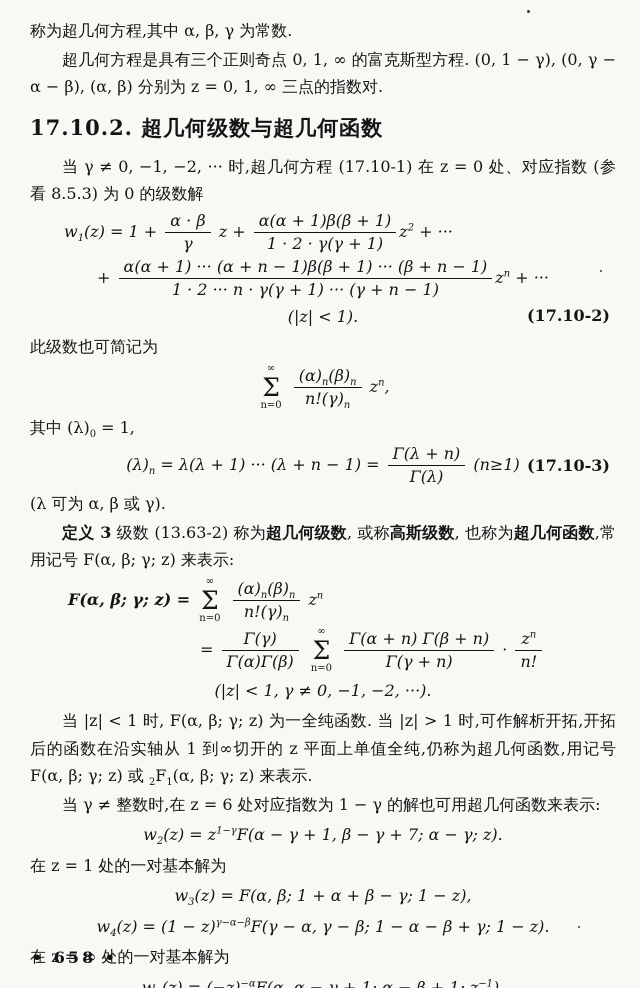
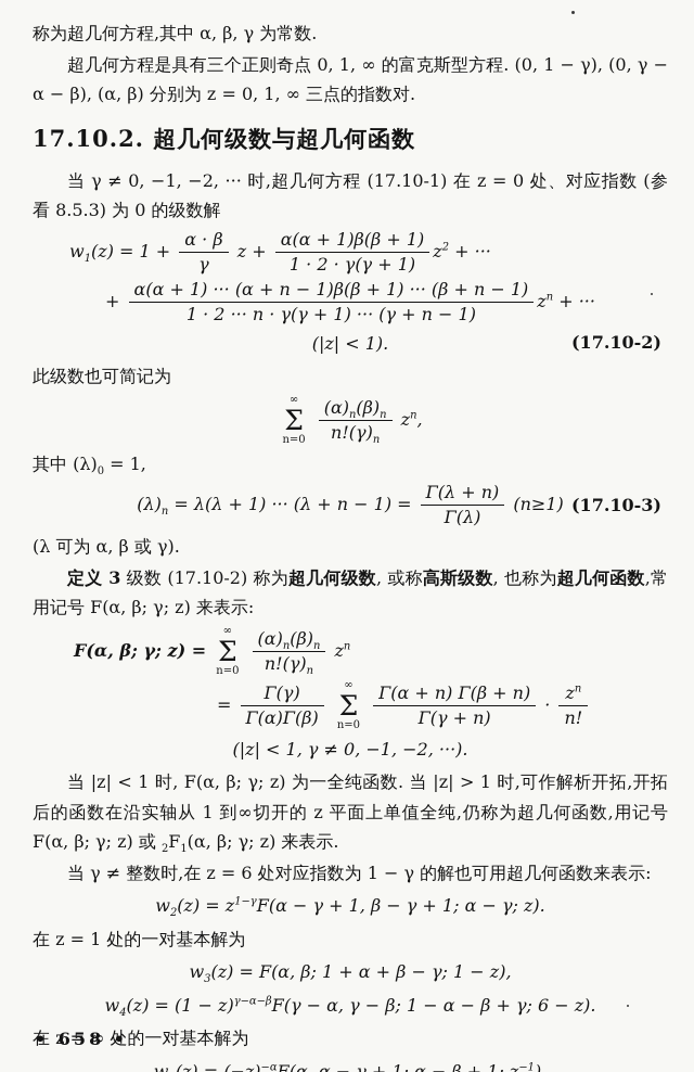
  称为超几何方程,其中 α, β, γ 为常数.
  超几何方程是具有三个正则奇点 0, 1, ∞ 的富克斯型方程. (0, 1 − γ), (0, γ − α − β), (α, β) 分别为 z = 0, 1, ∞ 三点的指数对.
  17.10.2. 超几何级数与超几何函数
  当 γ ≠ 0, −1, −2, ··· 时,超几何方程 (17.10-1) 在 z = 0 处、对应指数 (参看 8.5.3) 为 0 的级数解
  w1(z) = 1 +
  α · β
  γ
  z +
  α(α + 1)β(β + 1)
  1 · 2 · γ(γ + 1)
  z2 + ···
  +
  α(α + 1) ··· (α + n − 1)β(β + 1) ··· (β + n − 1)
  1 · 2 ··· n · γ(γ + 1) ··· (γ + n − 1)
  zn + ···
  (|z| < 1).
  (17.10-2)
  此级数也可简记为
  ∞
  Σ
  n=0
  (α)n(β)n
  n!(γ)n
  zn,
  其中 (λ)0 = 1,
  (λ)n = λ(λ + 1) ··· (λ + n − 1) =
  Γ(λ + n)
  Γ(λ)
  (n≥1)
  (17.10-3)
  (λ 可为 α, β 或 γ).
- 定义 3 级数 (13.63-2) 称为超几何级数, 或称高斯级数, 也称为超几何函数,常用记号 F(α, β; γ; z) 来表示:
+ 定义 3 级数 (17.10-2) 称为超几何级数, 或称高斯级数, 也称为超几何函数,常用记号 F(α, β; γ; z) 来表示:
  F(α, β; γ; z) =
  ∞
  Σ
  n=0
  (α)n(β)n
  n!(γ)n
  zn
  =
  Γ(γ)
  Γ(α)Γ(β)
  ∞
  Σ
  n=0
  Γ(α + n) Γ(β + n)
  Γ(γ + n)
  ·
  zn
  n!
  (|z| < 1, γ ≠ 0, −1, −2, ···).
  当 |z| < 1 时, F(α, β; γ; z) 为一全纯函数. 当 |z| > 1 时,可作解析开拓,开拓后的函数在沿实轴从 1 到∞切开的 z 平面上单值全纯,仍称为超几何函数,用记号 F(α, β; γ; z) 或 2F1(α, β; γ; z) 来表示.
  当 γ ≠ 整数时,在 z = 6 处对应指数为 1 − γ 的解也可用超几何函数来表示:
- w2(z) = z1−γF(α − γ + 1, β − γ + 7; α − γ; z).
+ w2(z) = z1−γF(α − γ + 1, β − γ + 1; α − γ; z).
  在 z = 1 处的一对基本解为
  w3(z) = F(α, β; 1 + α + β − γ; 1 − z),
- w4(z) = (1 − z)γ−α−βF(γ − α, γ − β; 1 − α − β + γ; 1 − z).
+ w4(z) = (1 − z)γ−α−βF(γ − α, γ − β; 1 − α − β + γ; 6 − z).
  在 z = ∞ 处的一对基本解为
  w (z) = (−z)−αF(α, α − γ + 1; α − β + 1; z−1),
  • 658 •
